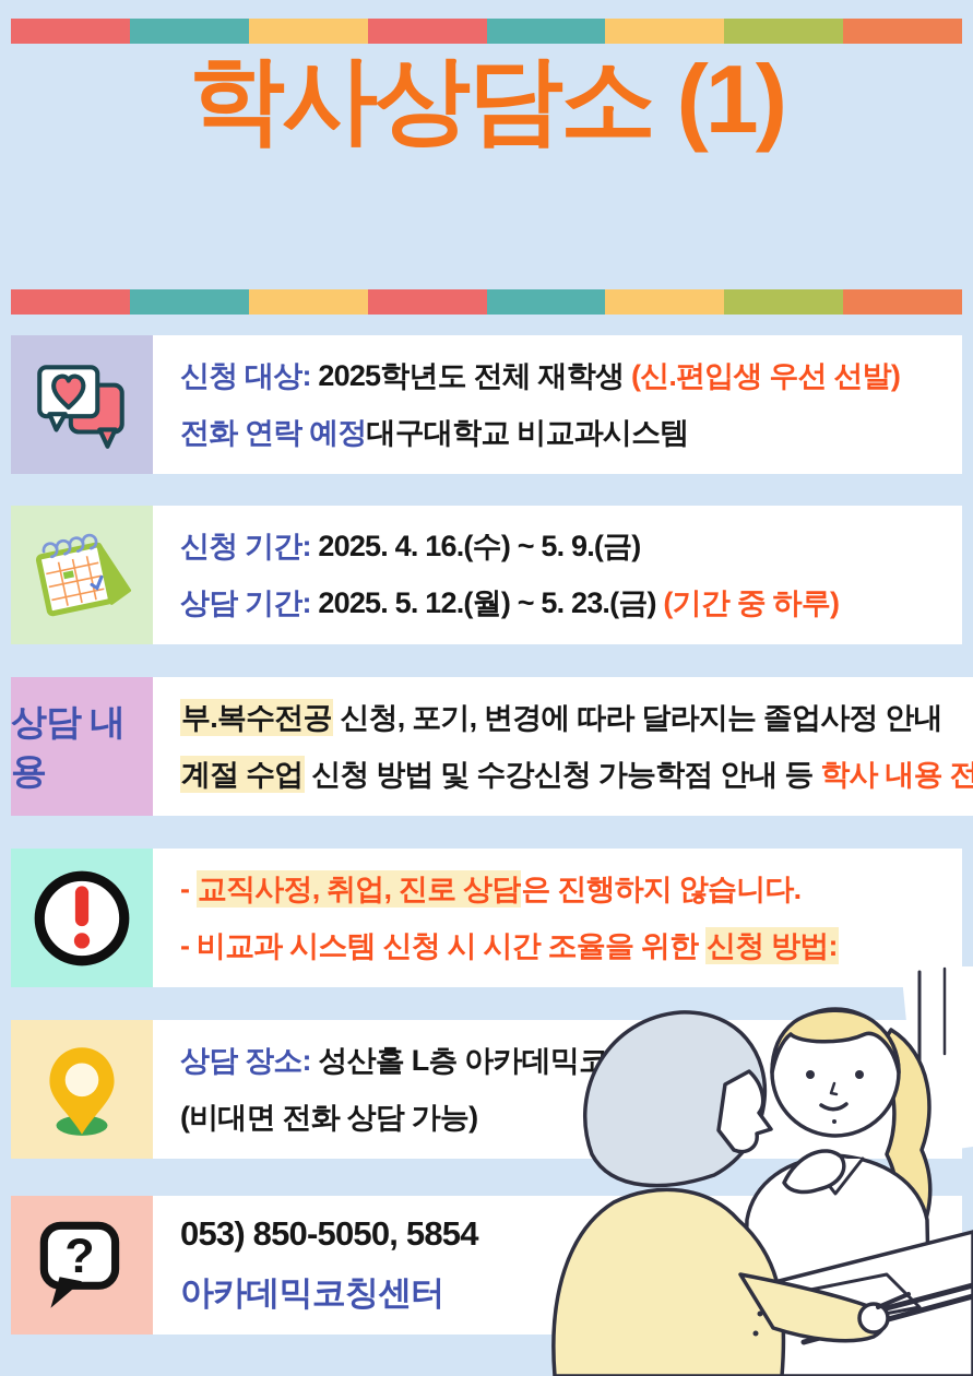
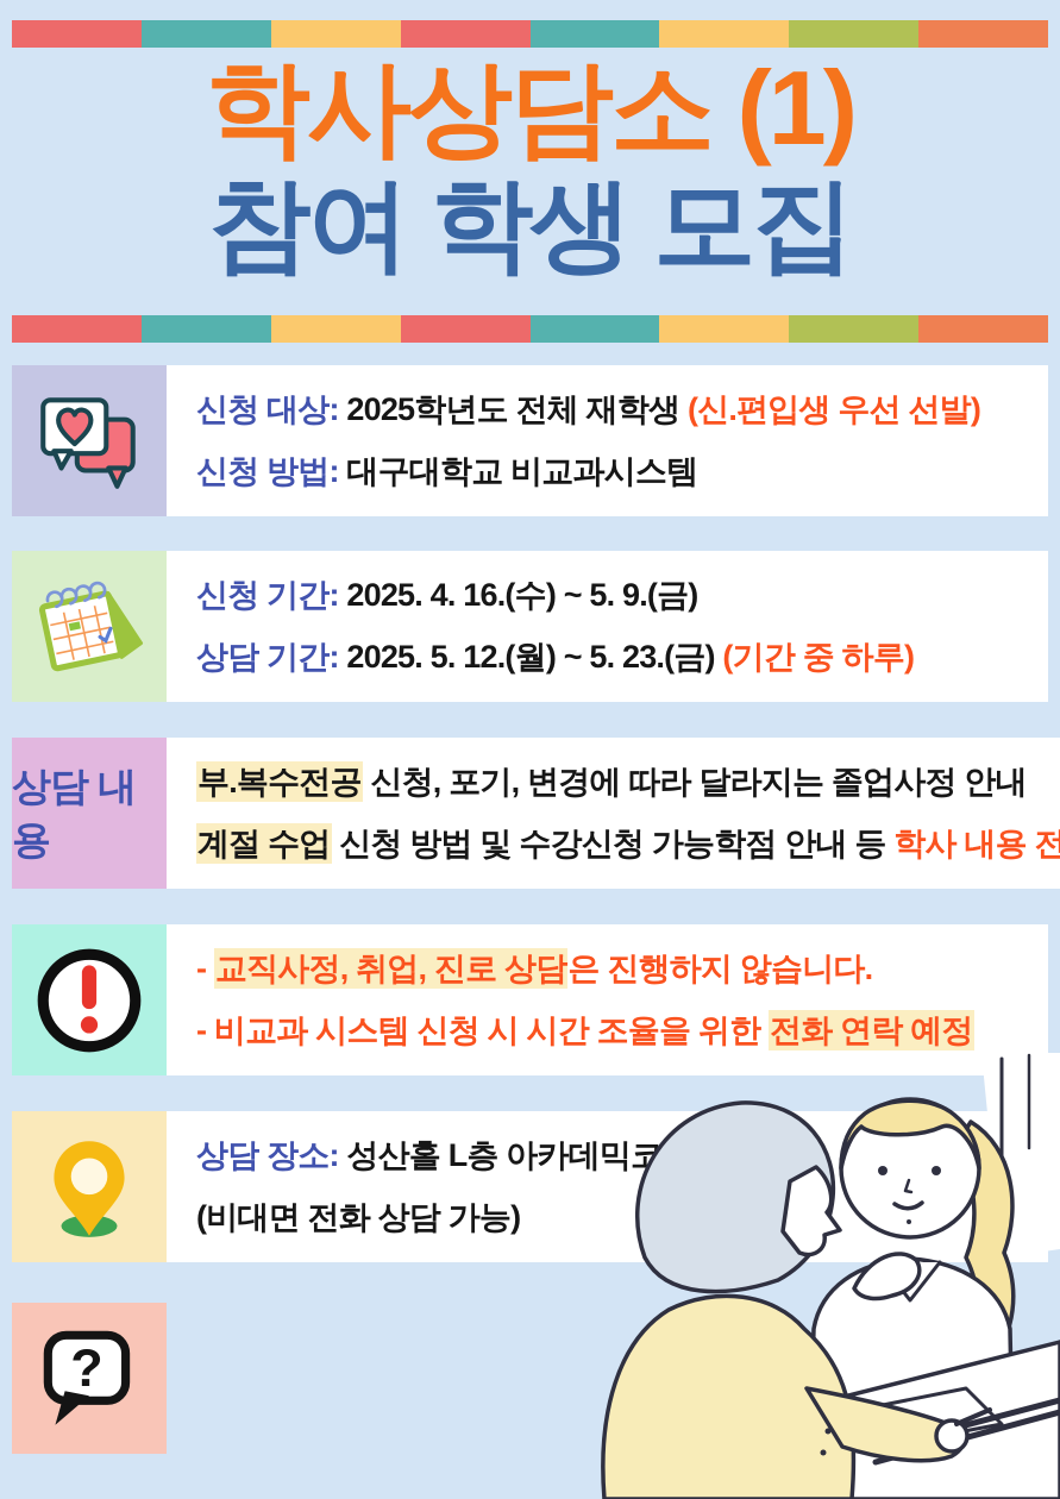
  학사상담소 (1)
+ 참여 학생 모집
  신청 대상: 2025학년도 전체 재학생 (신.편입생 우선 선발)
- 전화 연락 예정대구대학교 비교과시스템
+ 신청 방법: 대구대학교 비교과시스템
  신청 기간: 2025. 4. 16.(수) ~ 5. 9.(금)
  상담 기간: 2025. 5. 12.(월) ~ 5. 23.(금) (기간 중 하루)
  상담 내용
  부.복수전공 신청, 포기, 변경에 따라 달라지는 졸업사정 안내
  계절 수업 신청 방법 및 수강신청 가능학점 안내 등 학사 내용 전
  - 교직사정, 취업, 진로 상담은 진행하지 않습니다.
- - 비교과 시스템 신청 시 시간 조율을 위한 신청 방법:
+ - 비교과 시스템 신청 시 시간 조율을 위한 전화 연락 예정
  상담 장소: 성산홀 L층 아카데믹코
  (비대면 전화 상담 가능)
  ?
- 053) 850-5050, 5854
- 아카데믹코칭센터
